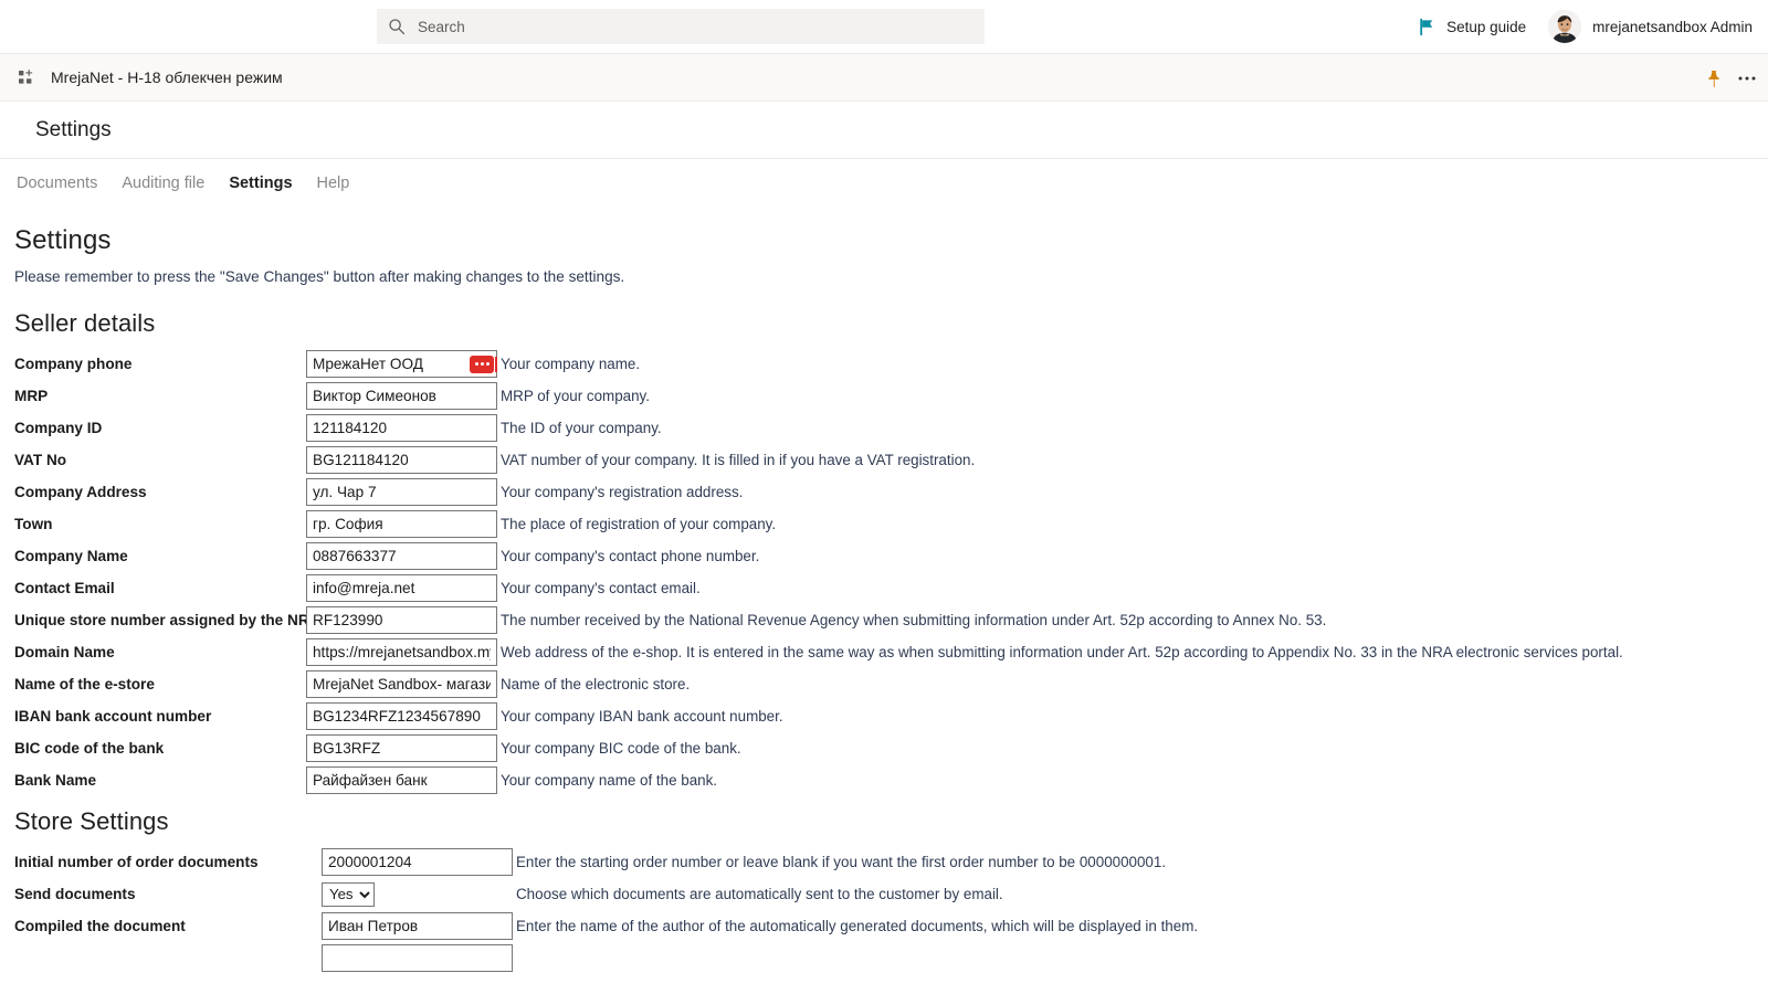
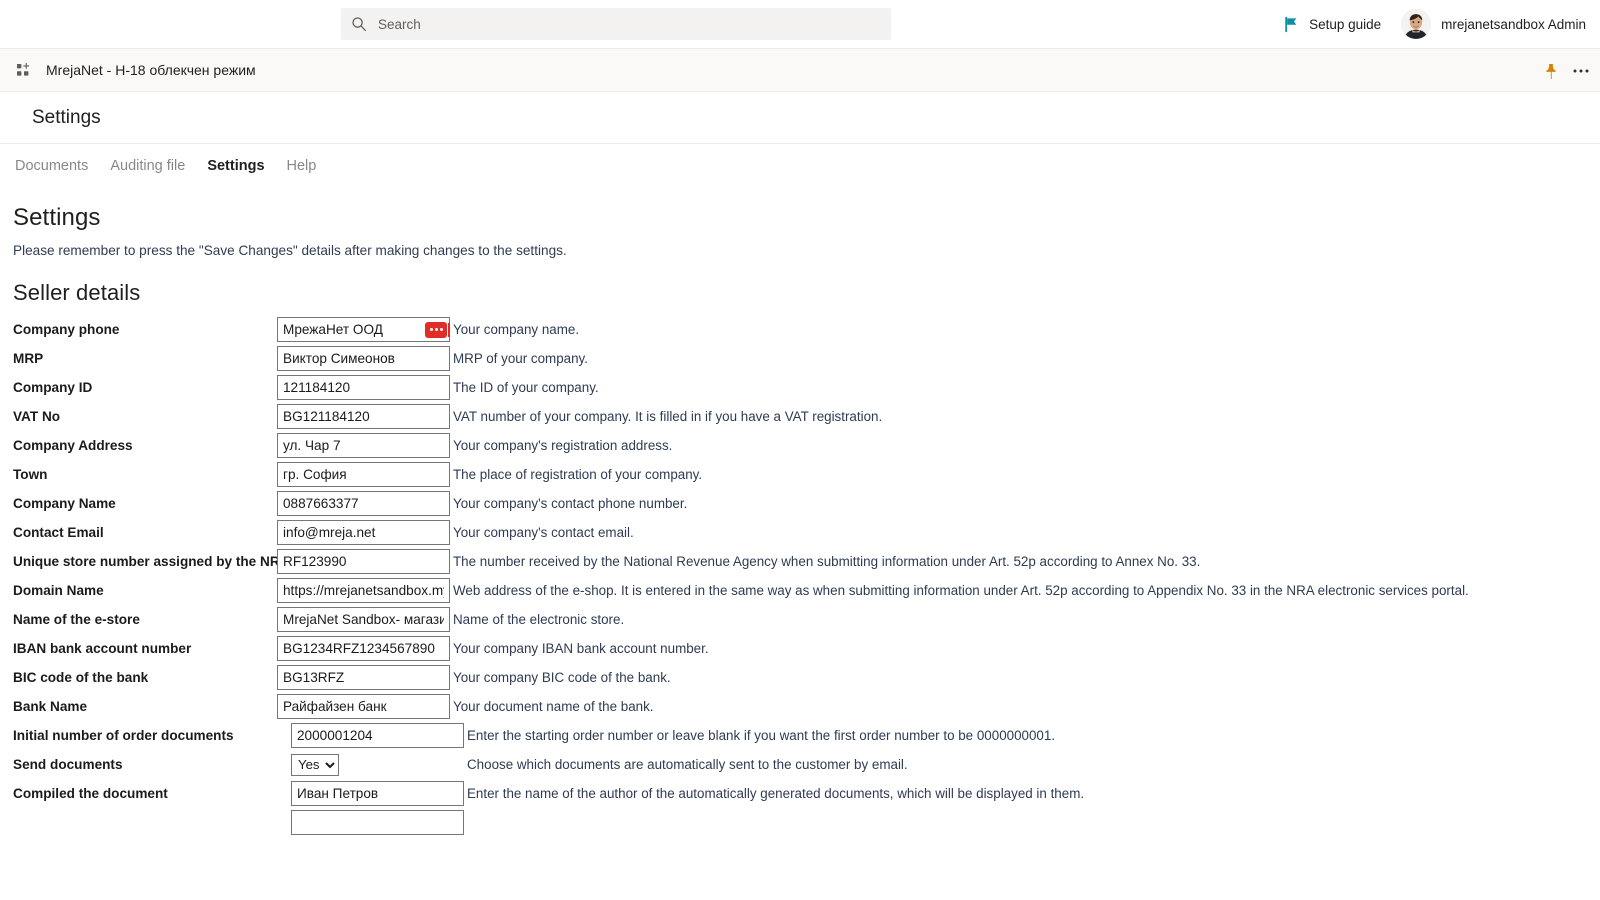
  Search
  Setup guide
  mrejanetsandbox Admin
  MrejaNet - H-18 облекчен режим
  Settings
  Documents
  Auditing file
  Settings
  Help
  Settings
- Please remember to press the "Save Changes" button after making changes to the settings.
+ Please remember to press the "Save Changes" details after making changes to the settings.
  Seller details
  Company phone
  МрежаНет ООД
  Your company name.
  MRP
  Виктор Симеонов
  MRP of your company.
  Company ID
  121184120
  The ID of your company.
  VAT No
  BG121184120
  VAT number of your company. It is filled in if you have a VAT registration.
  Company Address
  ул. Чар 7
  Your company's registration address.
  Town
  гр. София
  The place of registration of your company.
  Company Name
  0887663377
  Your company's contact phone number.
  Contact Email
  info@mreja.net
  Your company's contact email.
  Unique store number assigned by the NR
  RF123990
- The number received by the National Revenue Agency when submitting information under Art. 52p according to Annex No. 53.
+ The number received by the National Revenue Agency when submitting information under Art. 52p according to Annex No. 33.
  Domain Name
  https://mrejanetsandbox.m
  Web address of the e-shop. It is entered in the same way as when submitting information under Art. 52p according to Appendix No. 33 in the NRA electronic services portal.
  Name of the e-store
  MrejaNet Sandbox- магази
  Name of the electronic store.
  IBAN bank account number
  BG1234RFZ1234567890
  Your company IBAN bank account number.
  BIC code of the bank
  BG13RFZ
  Your company BIC code of the bank.
  Bank Name
  Райфайзен банк
- Your company name of the bank.
+ Your document name of the bank.
- Store Settings
  Initial number of order documents
  2000001204
  Enter the starting order number or leave blank if you want the first order number to be 0000000001.
  Send documents
  Yes
  Choose which documents are automatically sent to the customer by email.
  Compiled the document
  Иван Петров
  Enter the name of the author of the automatically generated documents, which will be displayed in them.
